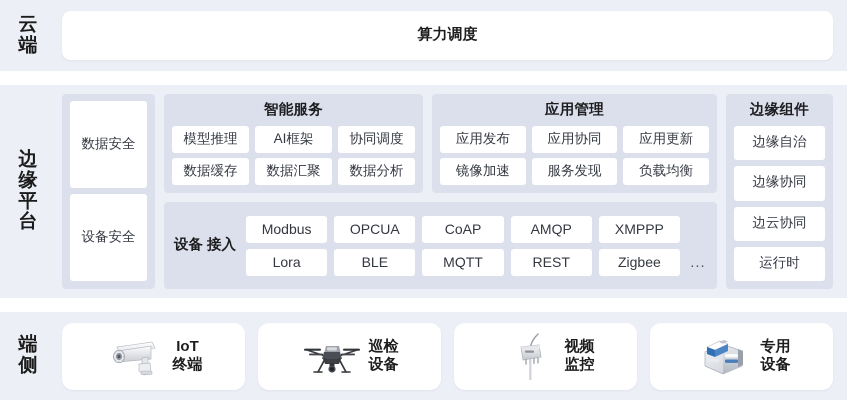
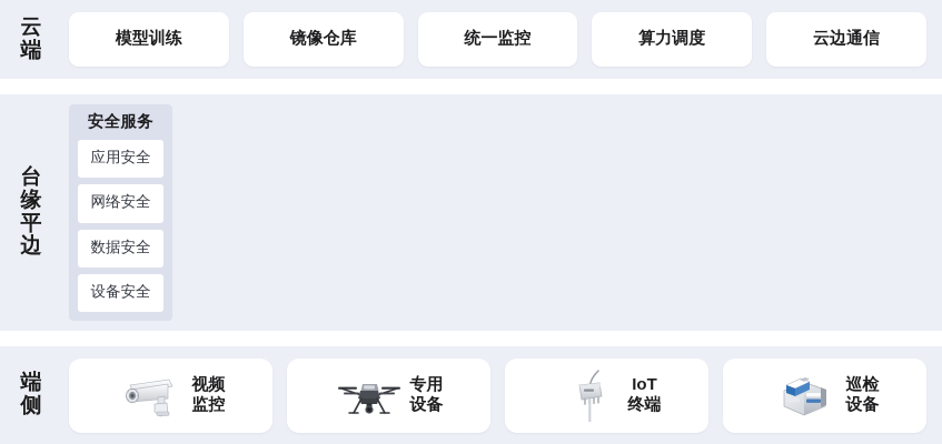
  云
  端
+ 模型训练
+ 镜像仓库
+ 统一监控
  算力调度
+ 云边通信
- 边
+ 台
  缘
  平
- 台
+ 边
+ 安全服务
+ 应用安全
+ 网络安全
  数据安全
  设备安全
- 智能服务
- 模型推理
- AI框架
- 协同调度
- 数据缓存
- 数据汇聚
- 数据分析
- 应用管理
- 应用发布
- 应用协同
- 应用更新
- 镜像加速
- 服务发现
- 负载均衡
- 设备 接入
- Modbus
- OPCUA
- CoAP
- AMQP
- XMPPP
- Lora
- BLE
- MQTT
- REST
- Zigbee
- ...
- 边缘组件
- 边缘自治
- 边缘协同
- 边云协同
- 运行时
  端
  侧
- IoT
+ 视频
- 终端
+ 监控
- 巡检
+ 专用
  设备
- 视频
+ IoT
- 监控
+ 终端
- 专用
+ 巡检
  设备
